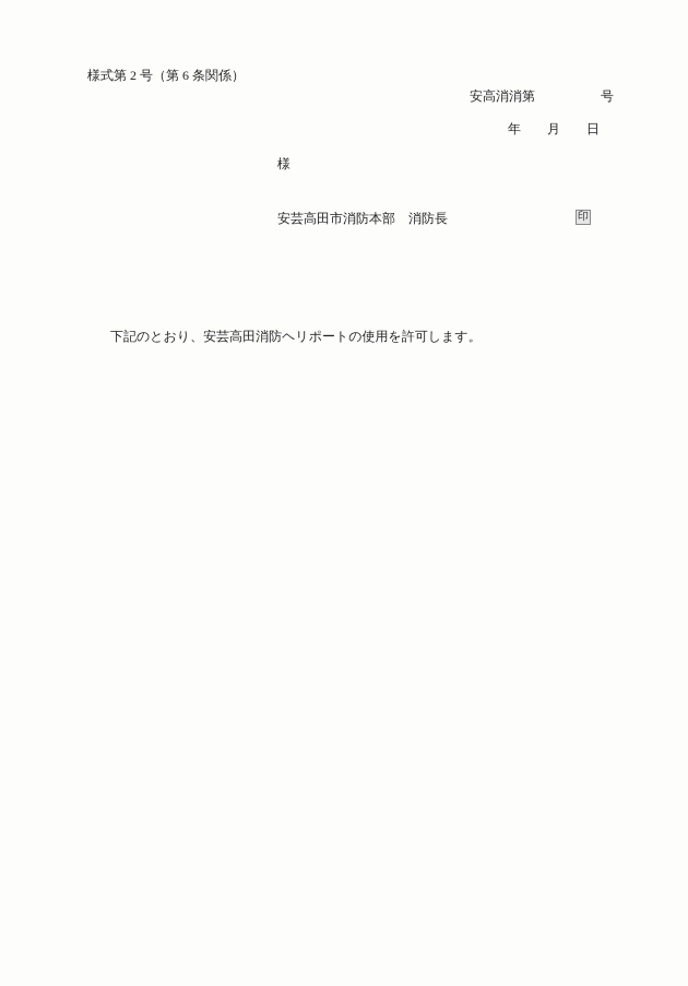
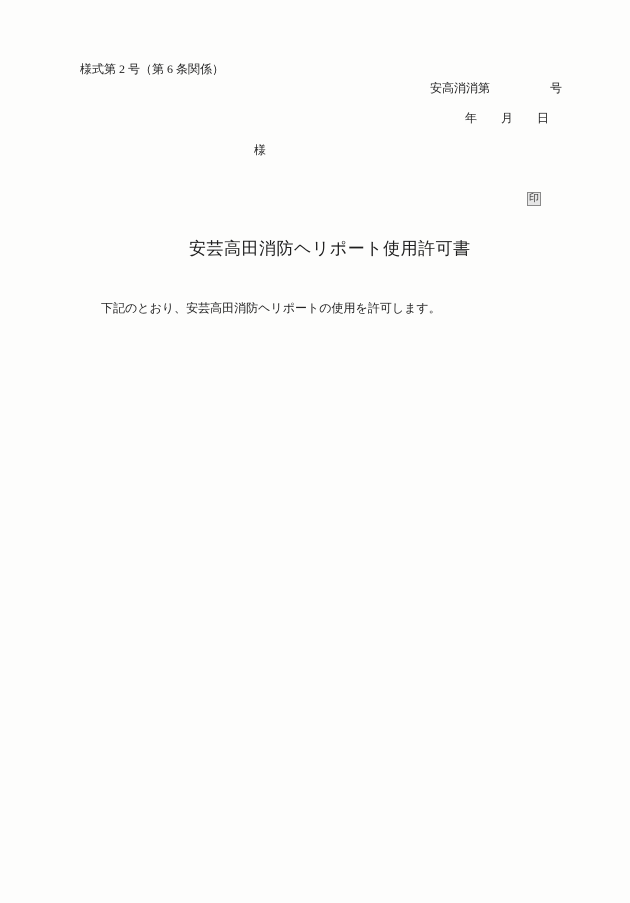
  様式第 2 号（第 6 条関係）
  安高消消第 号
  年 月 日
  様
- 安芸高田市消防本部 消防長
  印
+ 安芸高田消防ヘリポート使用許可書
  下記のとおり、安芸高田消防ヘリポートの使用を許可します。
